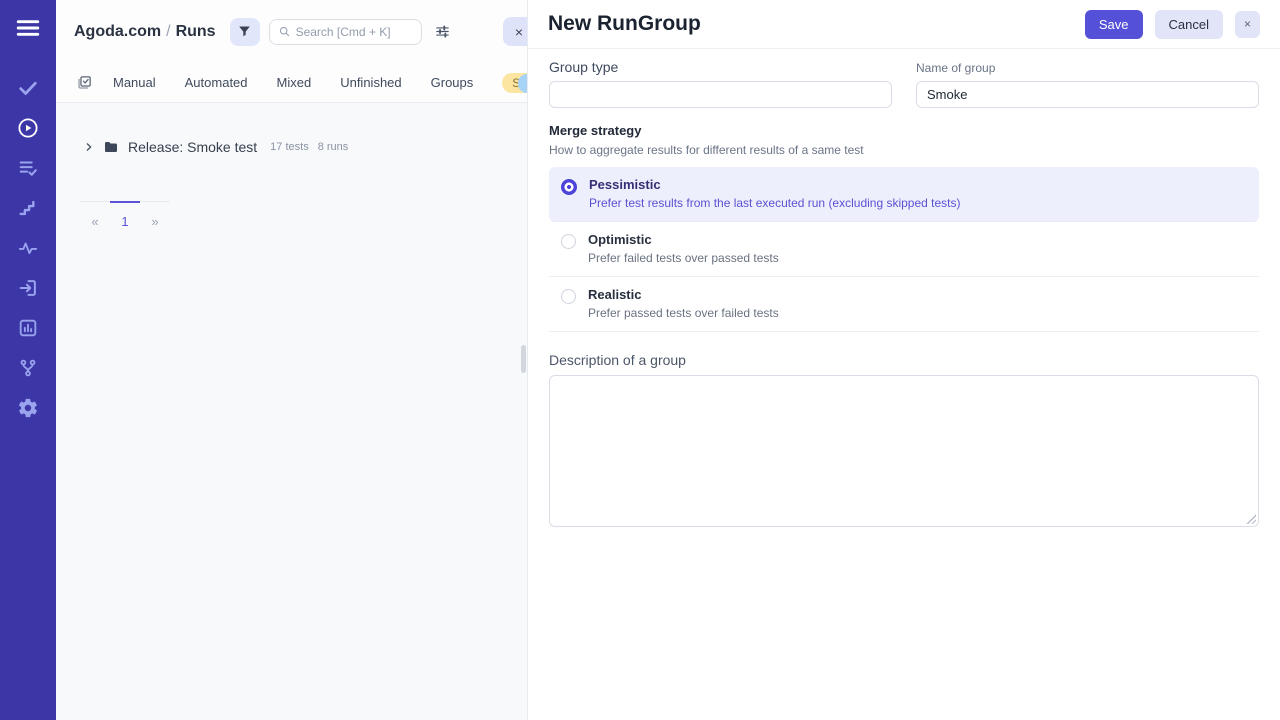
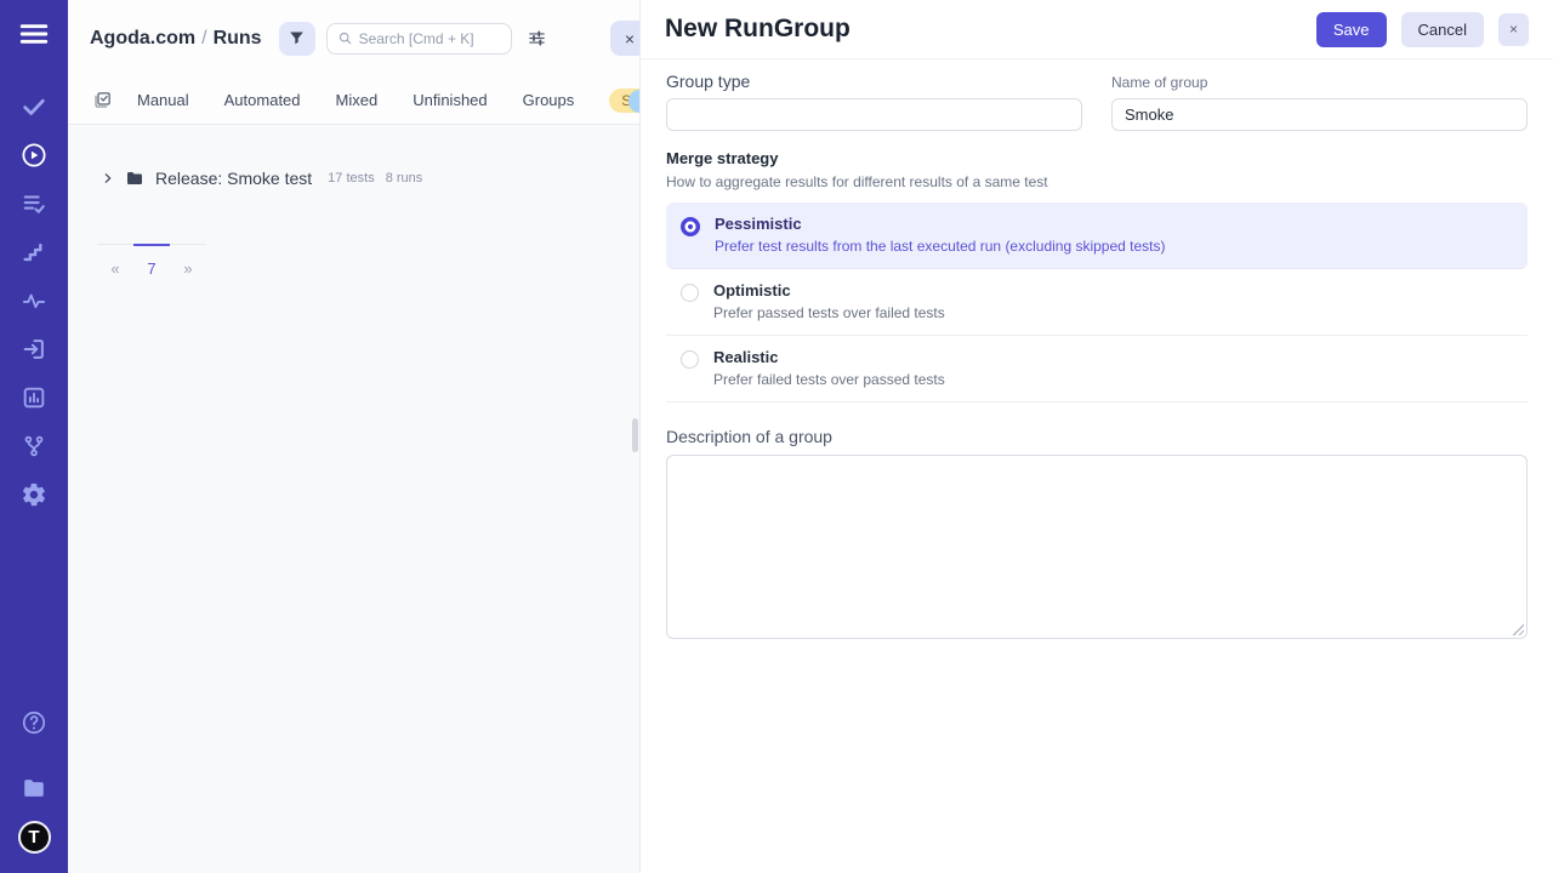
+ T
  Agoda.com / Runs
  Search [Cmd + K]
  ×
  Manual
  Automated
  Mixed
  Unfinished
  Groups
  Release: Smoke test
  17 tests
  8 runs
  «
- 1
+ 7
  »
  New RunGroup
  Save
  Cancel
  ×
  Group type
  Name of group
  Smoke
  Merge strategy
  How to aggregate results for different results of a same test
  Pessimistic
  Prefer test results from the last executed run (excluding skipped tests)
  Optimistic
- Prefer failed tests over passed tests
+ Prefer passed tests over failed tests
  Realistic
- Prefer passed tests over failed tests
+ Prefer failed tests over passed tests
  Description of a group
